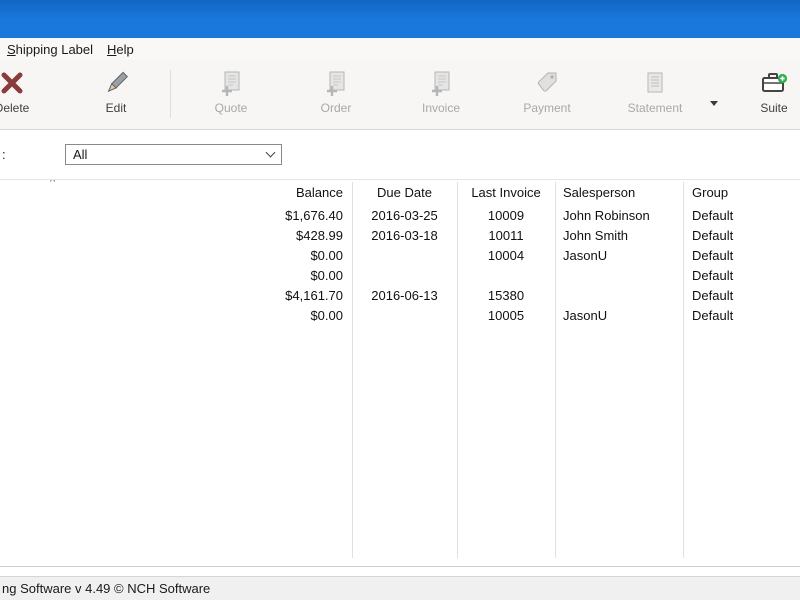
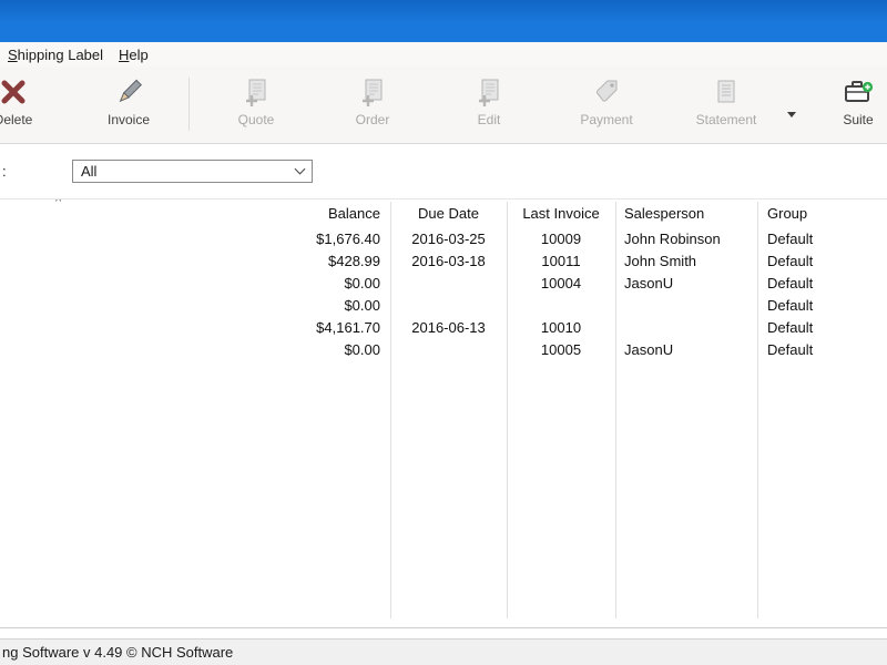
  Shipping Label
  Help
  elete
- Edit
+ Invoice
  Quote
  Order
- Invoice
+ Edit
  Payment
  Statement
  Suite
  :
  All
  ^
  Balance
  Due Date
  Last Invoice
  Salesperson
  Group
  $1,676.40
  2016-03-25
  10009
  John Robinson
  Default
  $428.99
  2016-03-18
  10011
  John Smith
  Default
  $0.00
  10004
  JasonU
  Default
  $0.00
  Default
  $4,161.70
  2016-06-13
- 15380
+ 10010
  Default
  $0.00
  10005
  JasonU
  Default
  ng Software v 4.49 © NCH Software
